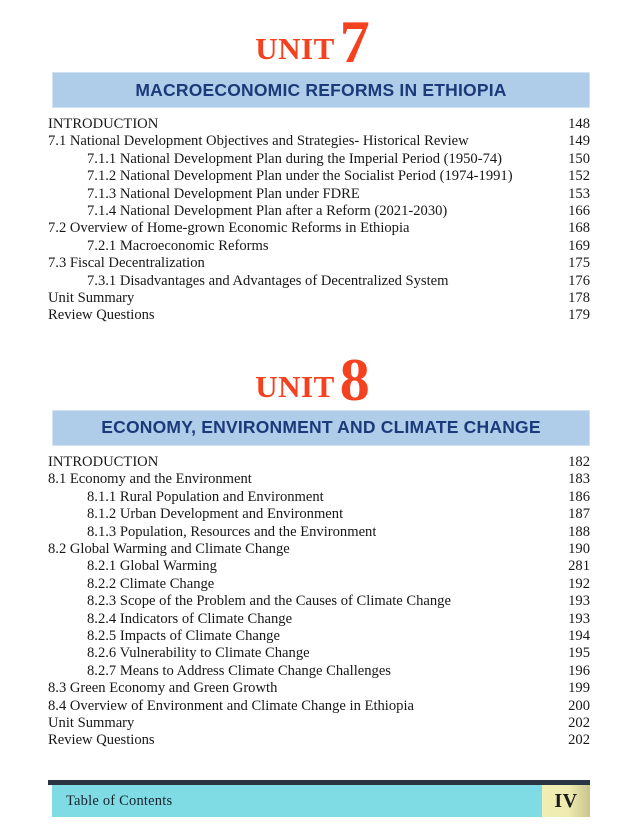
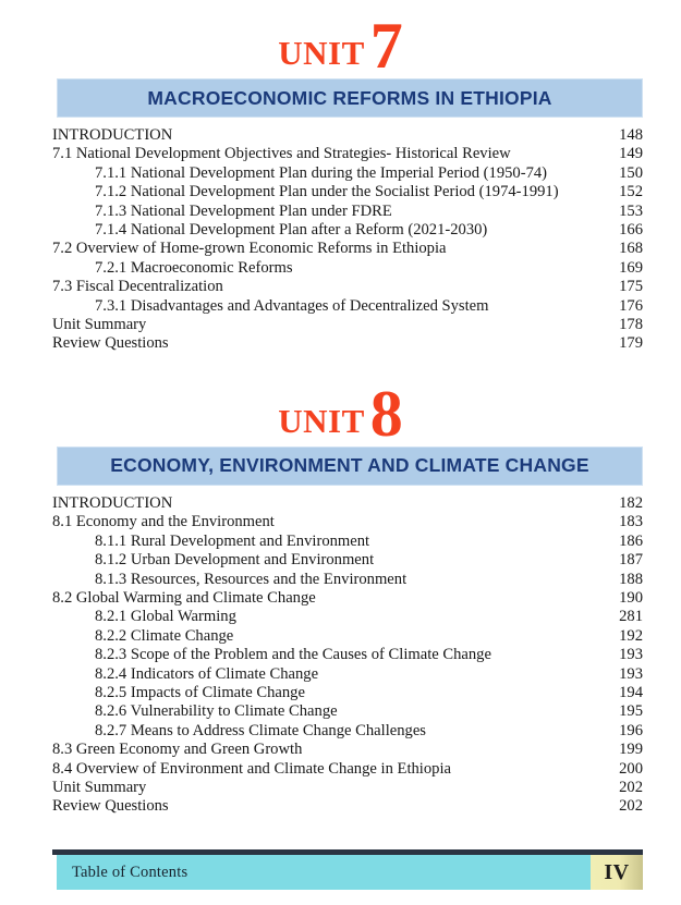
  UNIT 7
  MACROECONOMIC REFORMS IN ETHIOPIA
  INTRODUCTION
  148
  7.1 National Development Objectives and Strategies- Historical Review
  149
  7.1.1 National Development Plan during the Imperial Period (1950-74)
  150
  7.1.2 National Development Plan under the Socialist Period (1974-1991)
  152
  7.1.3 National Development Plan under FDRE
  153
  7.1.4 National Development Plan after a Reform (2021-2030)
  166
  7.2 Overview of Home-grown Economic Reforms in Ethiopia
  168
  7.2.1 Macroeconomic Reforms
  169
  7.3 Fiscal Decentralization
  175
  7.3.1 Disadvantages and Advantages of Decentralized System
  176
  Unit Summary
  178
  Review Questions
  179
  UNIT 8
  ECONOMY, ENVIRONMENT AND CLIMATE CHANGE
  INTRODUCTION
  182
  8.1 Economy and the Environment
  183
- 8.1.1 Rural Population and Environment
+ 8.1.1 Rural Development and Environment
  186
  8.1.2 Urban Development and Environment
  187
- 8.1.3 Population, Resources and the Environment
+ 8.1.3 Resources, Resources and the Environment
  188
  8.2 Global Warming and Climate Change
  190
  8.2.1 Global Warming
  281
  8.2.2 Climate Change
  192
  8.2.3 Scope of the Problem and the Causes of Climate Change
  193
  8.2.4 Indicators of Climate Change
  193
  8.2.5 Impacts of Climate Change
  194
  8.2.6 Vulnerability to Climate Change
  195
  8.2.7 Means to Address Climate Change Challenges
  196
  8.3 Green Economy and Green Growth
  199
  8.4 Overview of Environment and Climate Change in Ethiopia
  200
  Unit Summary
  202
  Review Questions
  202
  Table of Contents
  IV
